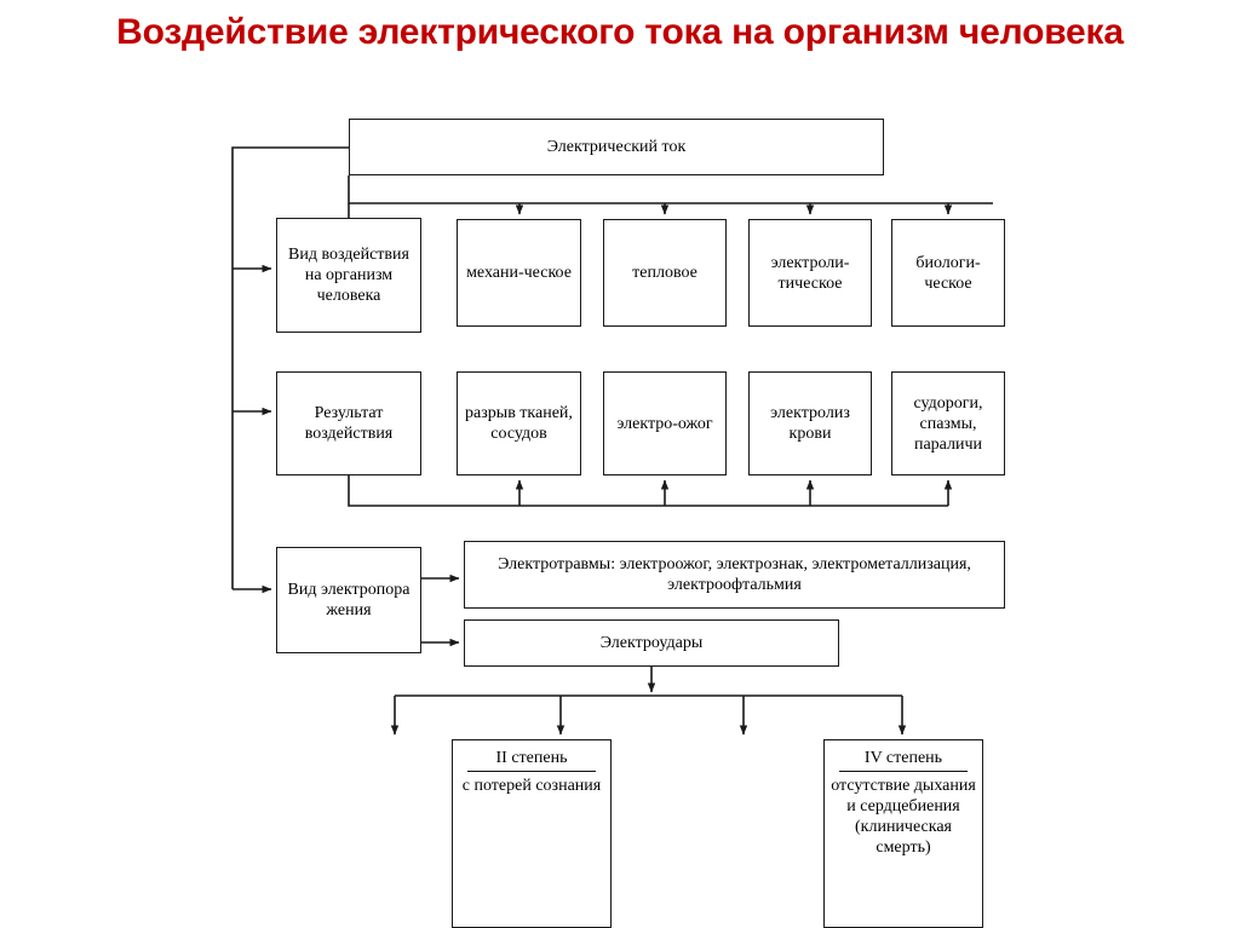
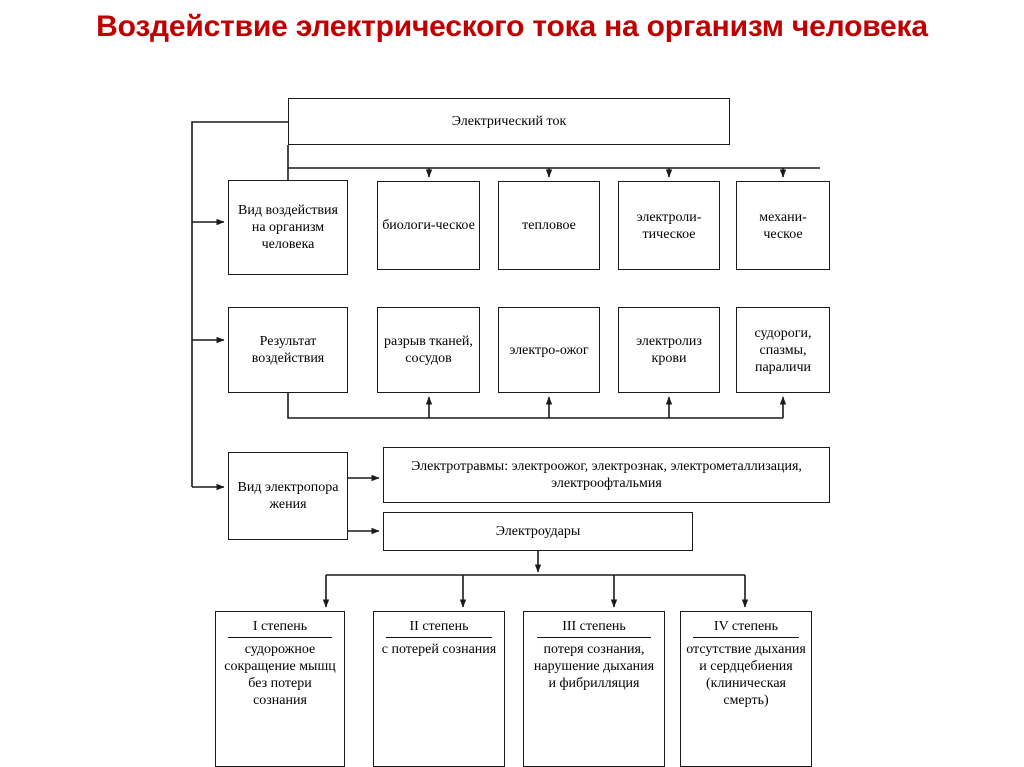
  Воздействие электрического тока на организм человека
  Электрический ток
  Вид воздействия на организм человека
- механи-ческое
+ биологи-ческое
  тепловое
  электроли-тическое
- биологи-ческое
+ механи-ческое
  Результат воздействия
  разрыв тканей, сосудов
  электро-ожог
  электролиз крови
  судороги, спазмы, параличи
  Вид электропора жения
  Электротравмы: электроожог, электрознак, электрометаллизация, электроофтальмия
  Электроудары
+ I степень
+ судорожное сокращение мышц без потери сознания
  II степень
  с потерей сознания
+ III степень
+ потеря сознания, нарушение дыхания и фибрилляция
  IV степень
  отсутствие дыхания и сердцебиения (клиническая смерть)
